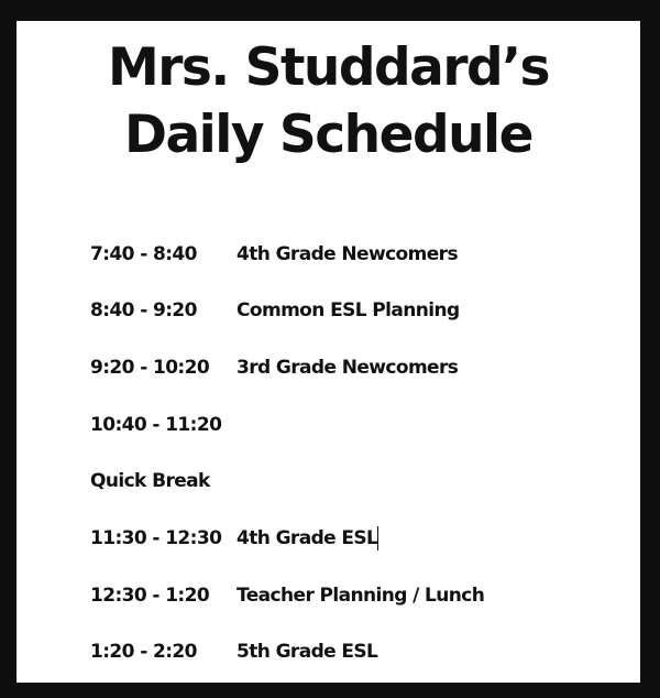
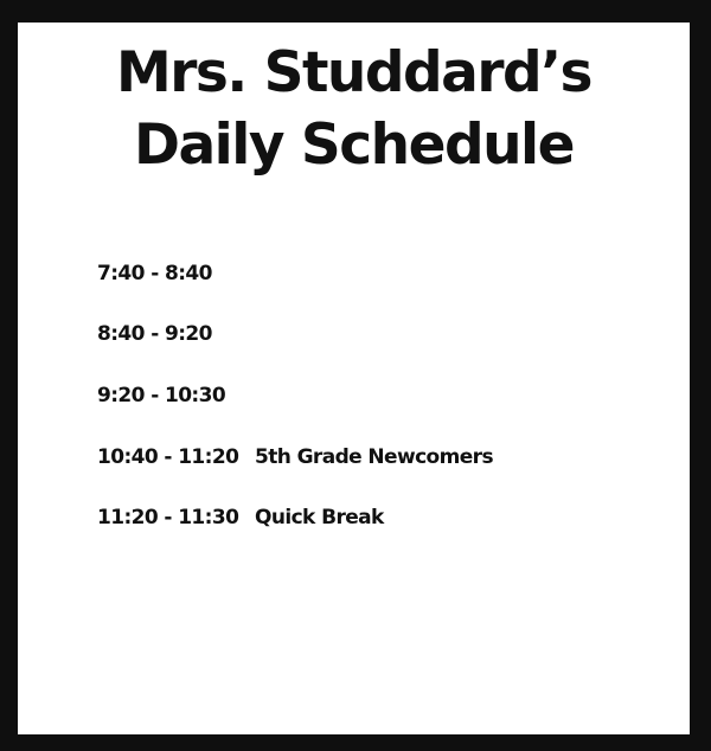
  Mrs. Studdard’s
  Daily Schedule
  7:40 - 8:40
- 4th Grade Newcomers
  8:40 - 9:20
- Common ESL Planning
- 9:20 - 10:20
+ 9:20 - 10:30
- 3rd Grade Newcomers
  10:40 - 11:20
+ 5th Grade Newcomers
+ 11:20 - 11:30
  Quick Break
- 11:30 - 12:30
- 4th Grade ESL
- 12:30 - 1:20
- Teacher Planning / Lunch
- 1:20 - 2:20
- 5th Grade ESL
